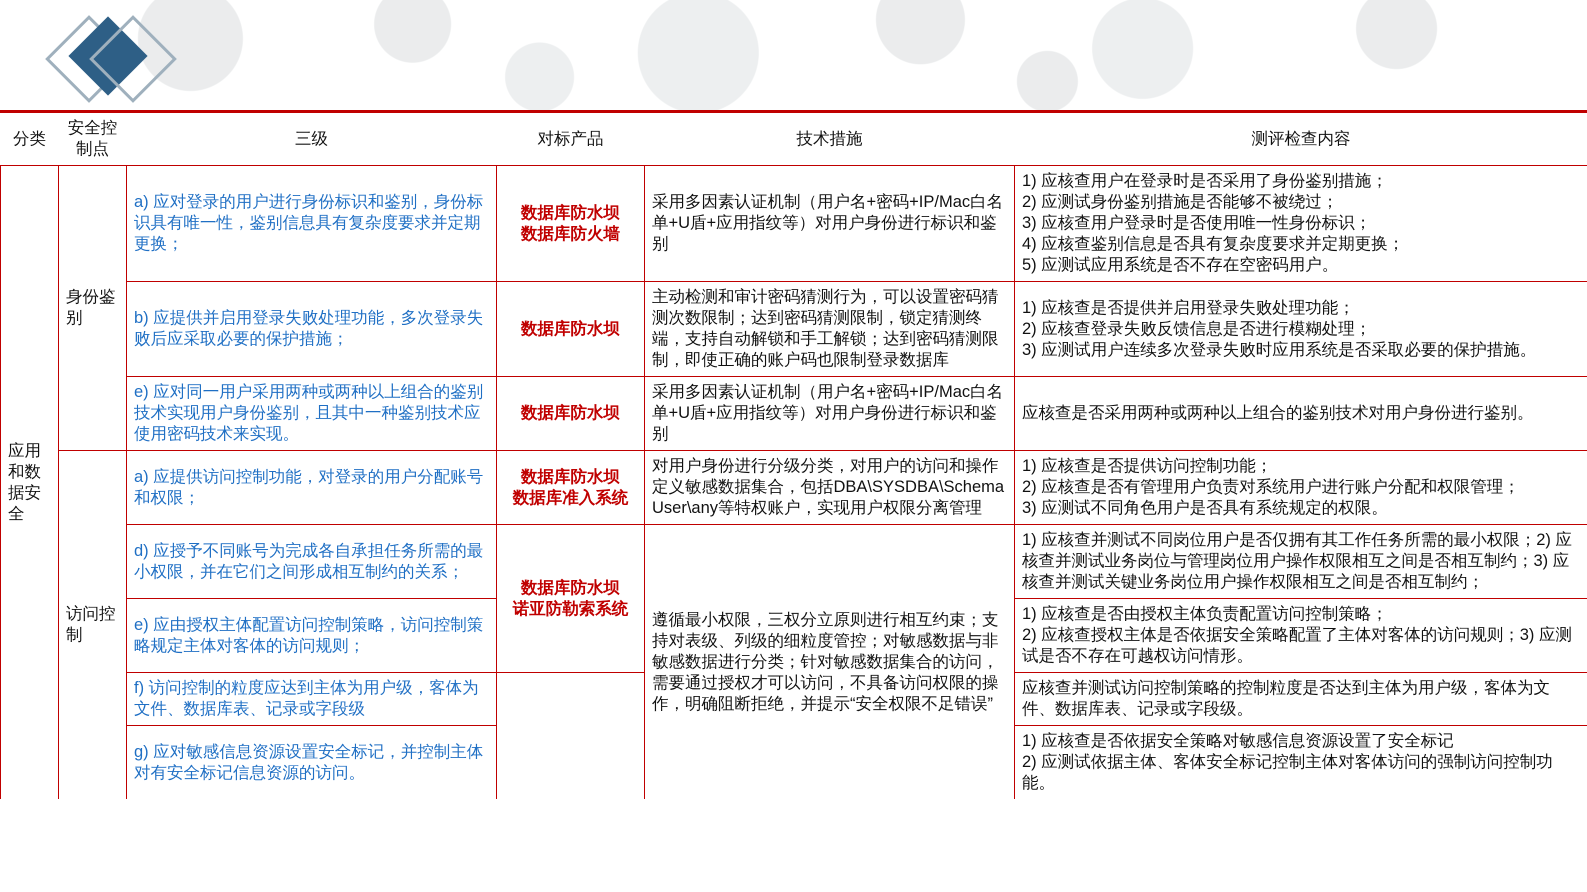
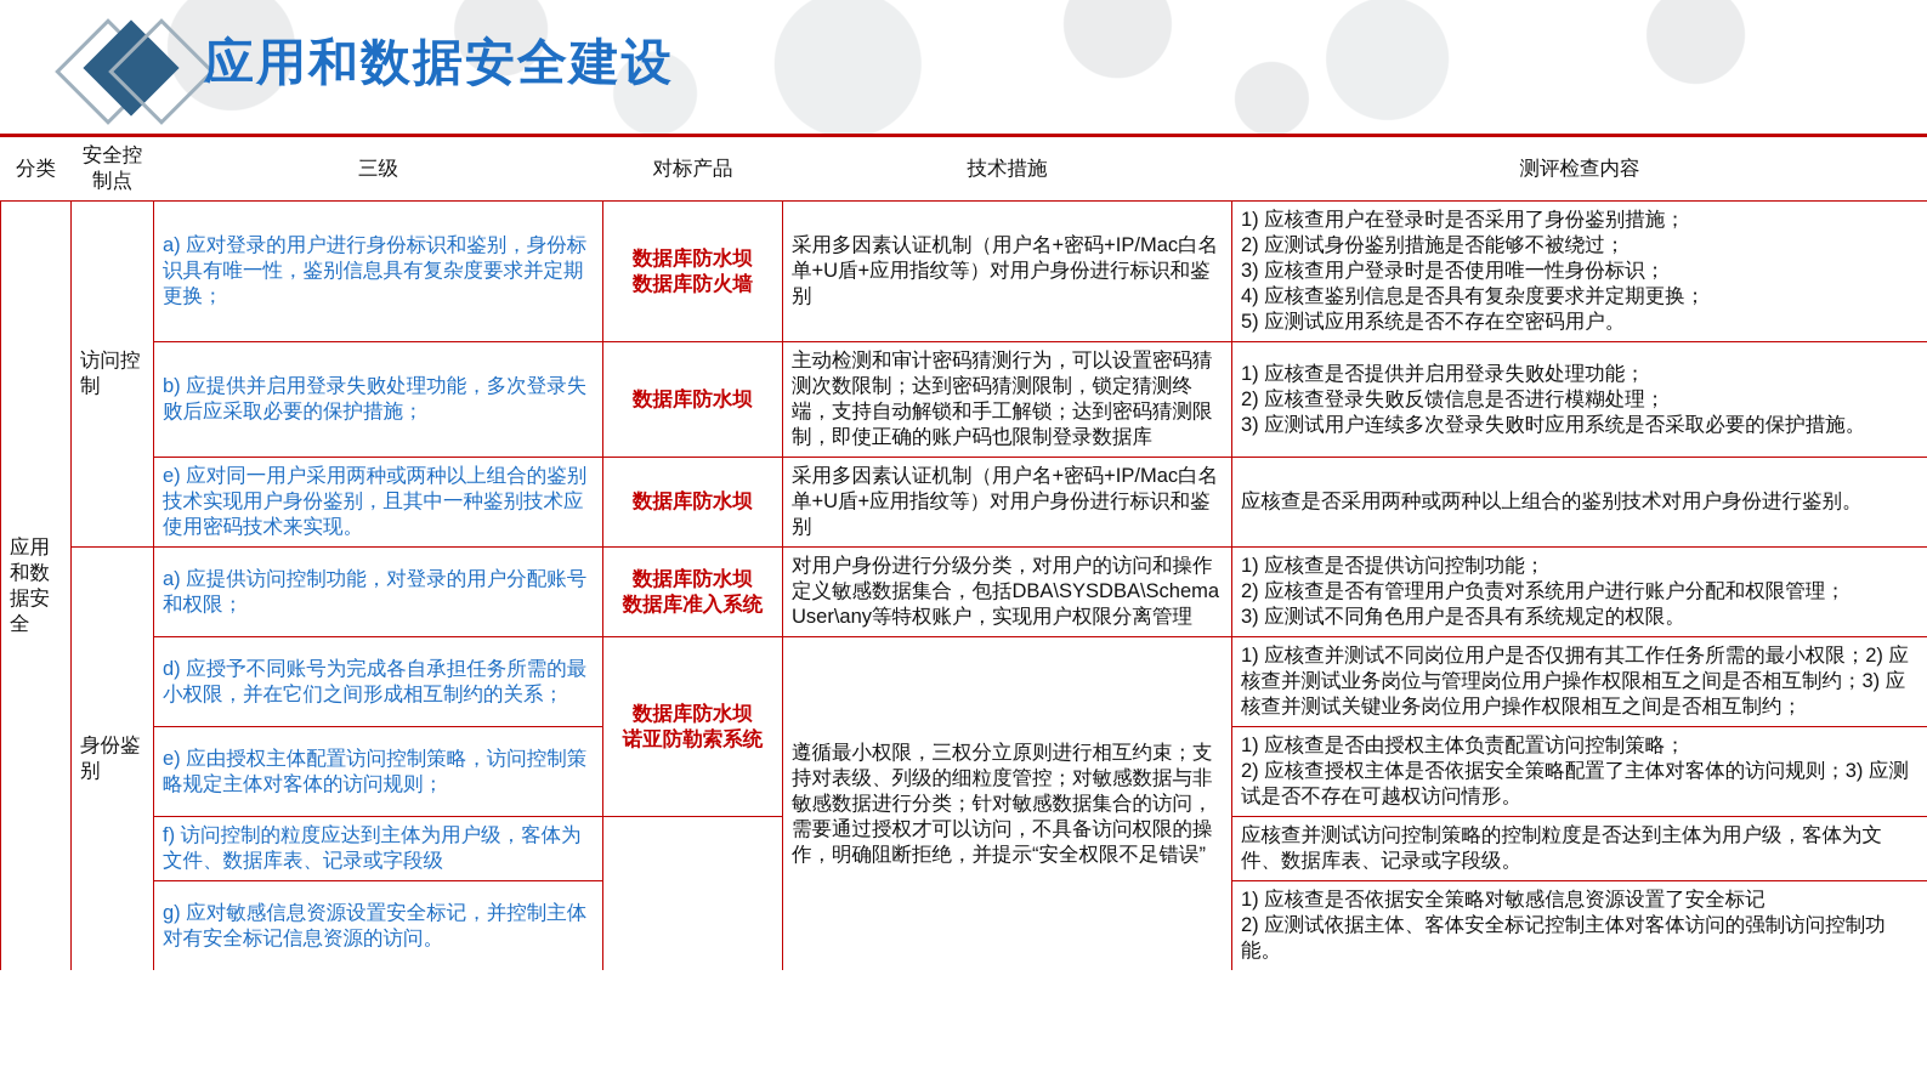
+ 应用和数据安全建设
  分类	安全控制点	三级	对标产品	技术措施	测评检查内容
- 应用和数据安全	身份鉴别	a) 应对登录的用户进行身份标识和鉴别，身份标识具有唯一性，鉴别信息具有复杂度要求并定期更换；	数据库防水坝 数据库防火墙	采用多因素认证机制（用户名+密码+IP/Mac白名单+U盾+应用指纹等）对用户身份进行标识和鉴别	1) 应核查用户在登录时是否采用了身份鉴别措施； 2) 应测试身份鉴别措施是否能够不被绕过； 3) 应核查用户登录时是否使用唯一性身份标识； 4) 应核查鉴别信息是否具有复杂度要求并定期更换； 5) 应测试应用系统是否不存在空密码用户。
+ 应用和数据安全	访问控制	a) 应对登录的用户进行身份标识和鉴别，身份标识具有唯一性，鉴别信息具有复杂度要求并定期更换；	数据库防水坝 数据库防火墙	采用多因素认证机制（用户名+密码+IP/Mac白名单+U盾+应用指纹等）对用户身份进行标识和鉴别	1) 应核查用户在登录时是否采用了身份鉴别措施； 2) 应测试身份鉴别措施是否能够不被绕过； 3) 应核查用户登录时是否使用唯一性身份标识； 4) 应核查鉴别信息是否具有复杂度要求并定期更换； 5) 应测试应用系统是否不存在空密码用户。
  b) 应提供并启用登录失败处理功能，多次登录失败后应采取必要的保护措施；	数据库防水坝	主动检测和审计密码猜测行为，可以设置密码猜测次数限制；达到密码猜测限制，锁定猜测终端，支持自动解锁和手工解锁；达到密码猜测限制，即使正确的账户码也限制登录数据库	1) 应核查是否提供并启用登录失败处理功能； 2) 应核查登录失败反馈信息是否进行模糊处理； 3) 应测试用户连续多次登录失败时应用系统是否采取必要的保护措施。
  e) 应对同一用户采用两种或两种以上组合的鉴别技术实现用户身份鉴别，且其中一种鉴别技术应使用密码技术来实现。	数据库防水坝	采用多因素认证机制（用户名+密码+IP/Mac白名单+U盾+应用指纹等）对用户身份进行标识和鉴别	应核查是否采用两种或两种以上组合的鉴别技术对用户身份进行鉴别。
- 访问控制	a) 应提供访问控制功能，对登录的用户分配账号和权限；	数据库防水坝 数据库准入系统	对用户身份进行分级分类，对用户的访问和操作定义敏感数据集合，包括DBA\SYSDBA\Schema User\any等特权账户，实现用户权限分离管理	1) 应核查是否提供访问控制功能； 2) 应核查是否有管理用户负责对系统用户进行账户分配和权限管理； 3) 应测试不同角色用户是否具有系统规定的权限。
+ 身份鉴别	a) 应提供访问控制功能，对登录的用户分配账号和权限；	数据库防水坝 数据库准入系统	对用户身份进行分级分类，对用户的访问和操作定义敏感数据集合，包括DBA\SYSDBA\Schema User\any等特权账户，实现用户权限分离管理	1) 应核查是否提供访问控制功能； 2) 应核查是否有管理用户负责对系统用户进行账户分配和权限管理； 3) 应测试不同角色用户是否具有系统规定的权限。
  d) 应授予不同账号为完成各自承担任务所需的最小权限，并在它们之间形成相互制约的关系；	数据库防水坝 诺亚防勒索系统	遵循最小权限，三权分立原则进行相互约束；支持对表级、列级的细粒度管控；对敏感数据与非敏感数据进行分类；针对敏感数据集合的访问，需要通过授权才可以访问，不具备访问权限的操作，明确阻断拒绝，并提示“安全权限不足错误”	1) 应核查并测试不同岗位用户是否仅拥有其工作任务所需的最小权限；2) 应核查并测试业务岗位与管理岗位用户操作权限相互之间是否相互制约；3) 应核查并测试关键业务岗位用户操作权限相互之间是否相互制约；
  e) 应由授权主体配置访问控制策略，访问控制策略规定主体对客体的访问规则；	1) 应核查是否由授权主体负责配置访问控制策略； 2) 应核查授权主体是否依据安全策略配置了主体对客体的访问规则；3) 应测试是否不存在可越权访问情形。
  f) 访问控制的粒度应达到主体为用户级，客体为文件、数据库表、记录或字段级		应核查并测试访问控制策略的控制粒度是否达到主体为用户级，客体为文件、数据库表、记录或字段级。
  g) 应对敏感信息资源设置安全标记，并控制主体对有安全标记信息资源的访问。	1) 应核查是否依据安全策略对敏感信息资源设置了安全标记 2) 应测试依据主体、客体安全标记控制主体对客体访问的强制访问控制功能。
